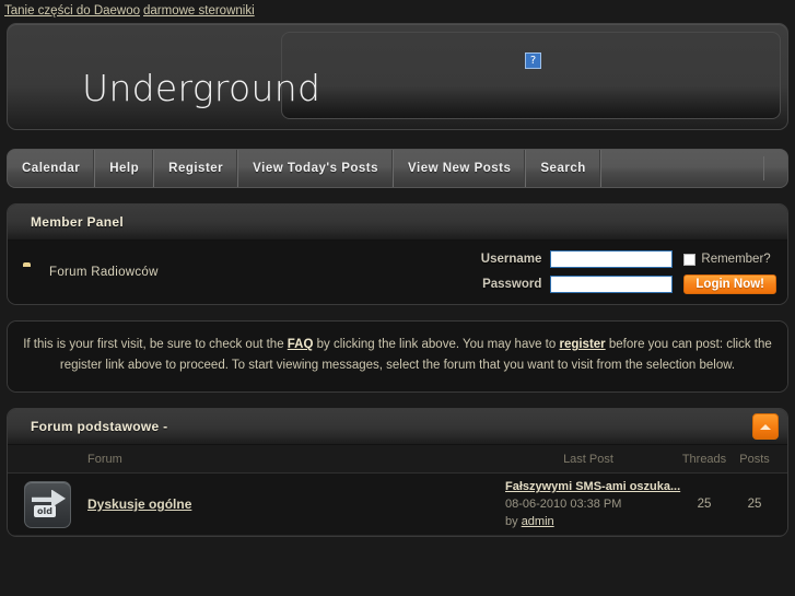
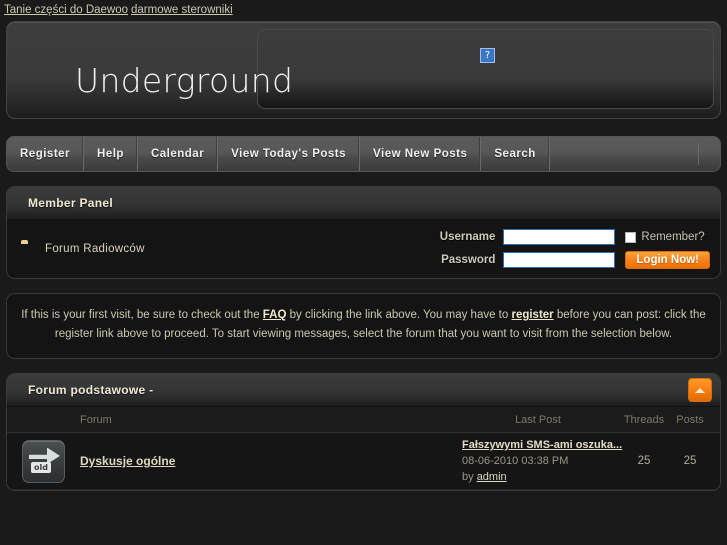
  Tanie części do Daewoo darmowe sterowniki
  ?
  Underground
- Calendar
+ Register
  Help
- Register
+ Calendar
  View Today's Posts
  View New Posts
  Search
  Member Panel
  Forum Radiowców
  Username
  Remember?
  Password
  Login Now!
  If this is your first visit, be sure to check out the FAQ by clicking the link above. You may have to register before you can post: click the register link above to proceed. To start viewing messages, select the forum that you want to visit from the selection below.
  Forum podstawowe -
  Forum
  Last Post
  Threads
  Posts
  old
  Dyskusje ogólne
  Fałszywymi SMS-ami oszuka...
  08-06-2010 03:38 PM
  by admin
  25
  25
